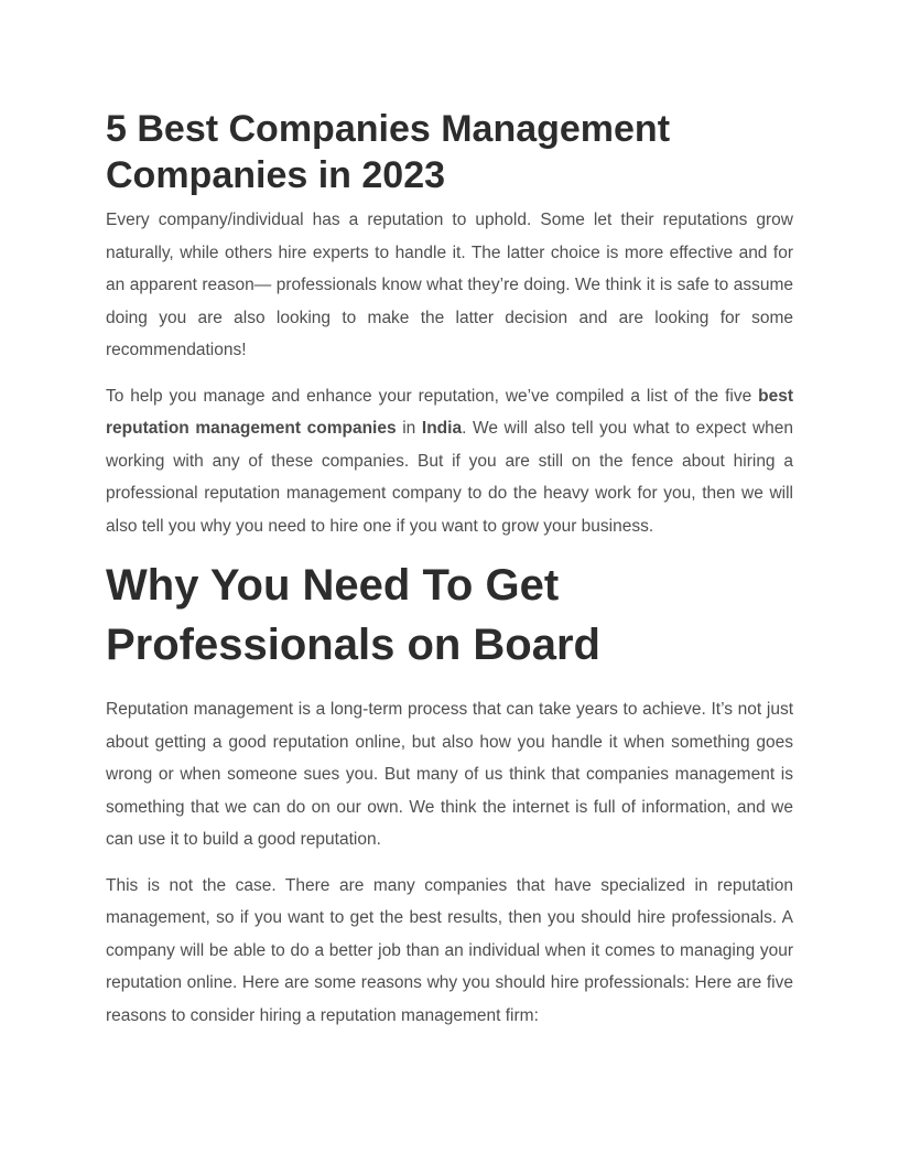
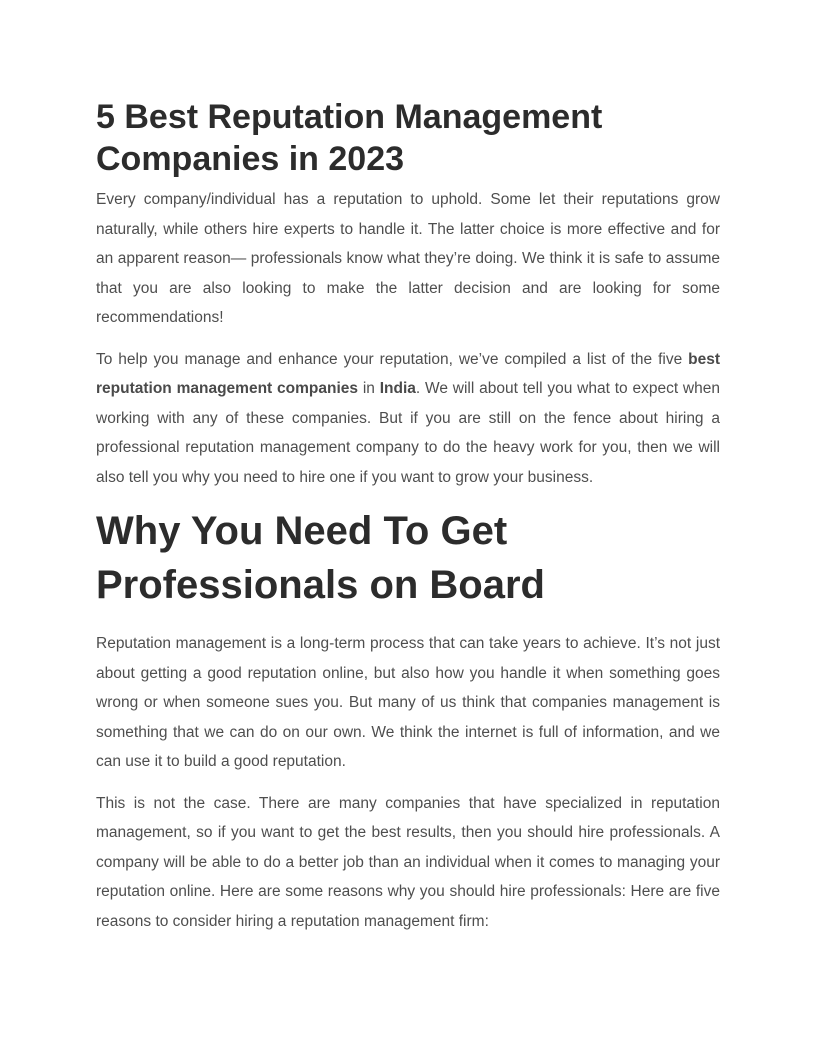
- 5 Best Companies Management Companies in 2023
+ 5 Best Reputation Management Companies in 2023
- Every company/individual has a reputation to uphold. Some let their reputations grow naturally, while others hire experts to handle it. The latter choice is more effective and for an apparent reason— professionals know what they’re doing. We think it is safe to assume doing you are also looking to make the latter decision and are looking for some recommendations!
+ Every company/individual has a reputation to uphold. Some let their reputations grow naturally, while others hire experts to handle it. The latter choice is more effective and for an apparent reason— professionals know what they’re doing. We think it is safe to assume that you are also looking to make the latter decision and are looking for some recommendations!
- To help you manage and enhance your reputation, we’ve compiled a list of the five best reputation management companies in India. We will also tell you what to expect when working with any of these companies. But if you are still on the fence about hiring a professional reputation management company to do the heavy work for you, then we will also tell you why you need to hire one if you want to grow your business.
+ To help you manage and enhance your reputation, we’ve compiled a list of the five best reputation management companies in India. We will about tell you what to expect when working with any of these companies. But if you are still on the fence about hiring a professional reputation management company to do the heavy work for you, then we will also tell you why you need to hire one if you want to grow your business.
  Why You Need To Get Professionals on Board
  Reputation management is a long-term process that can take years to achieve. It’s not just about getting a good reputation online, but also how you handle it when something goes wrong or when someone sues you. But many of us think that companies management is something that we can do on our own. We think the internet is full of information, and we can use it to build a good reputation.
  This is not the case. There are many companies that have specialized in reputation management, so if you want to get the best results, then you should hire professionals. A company will be able to do a better job than an individual when it comes to managing your reputation online. Here are some reasons why you should hire professionals: Here are five reasons to consider hiring a reputation management firm:
